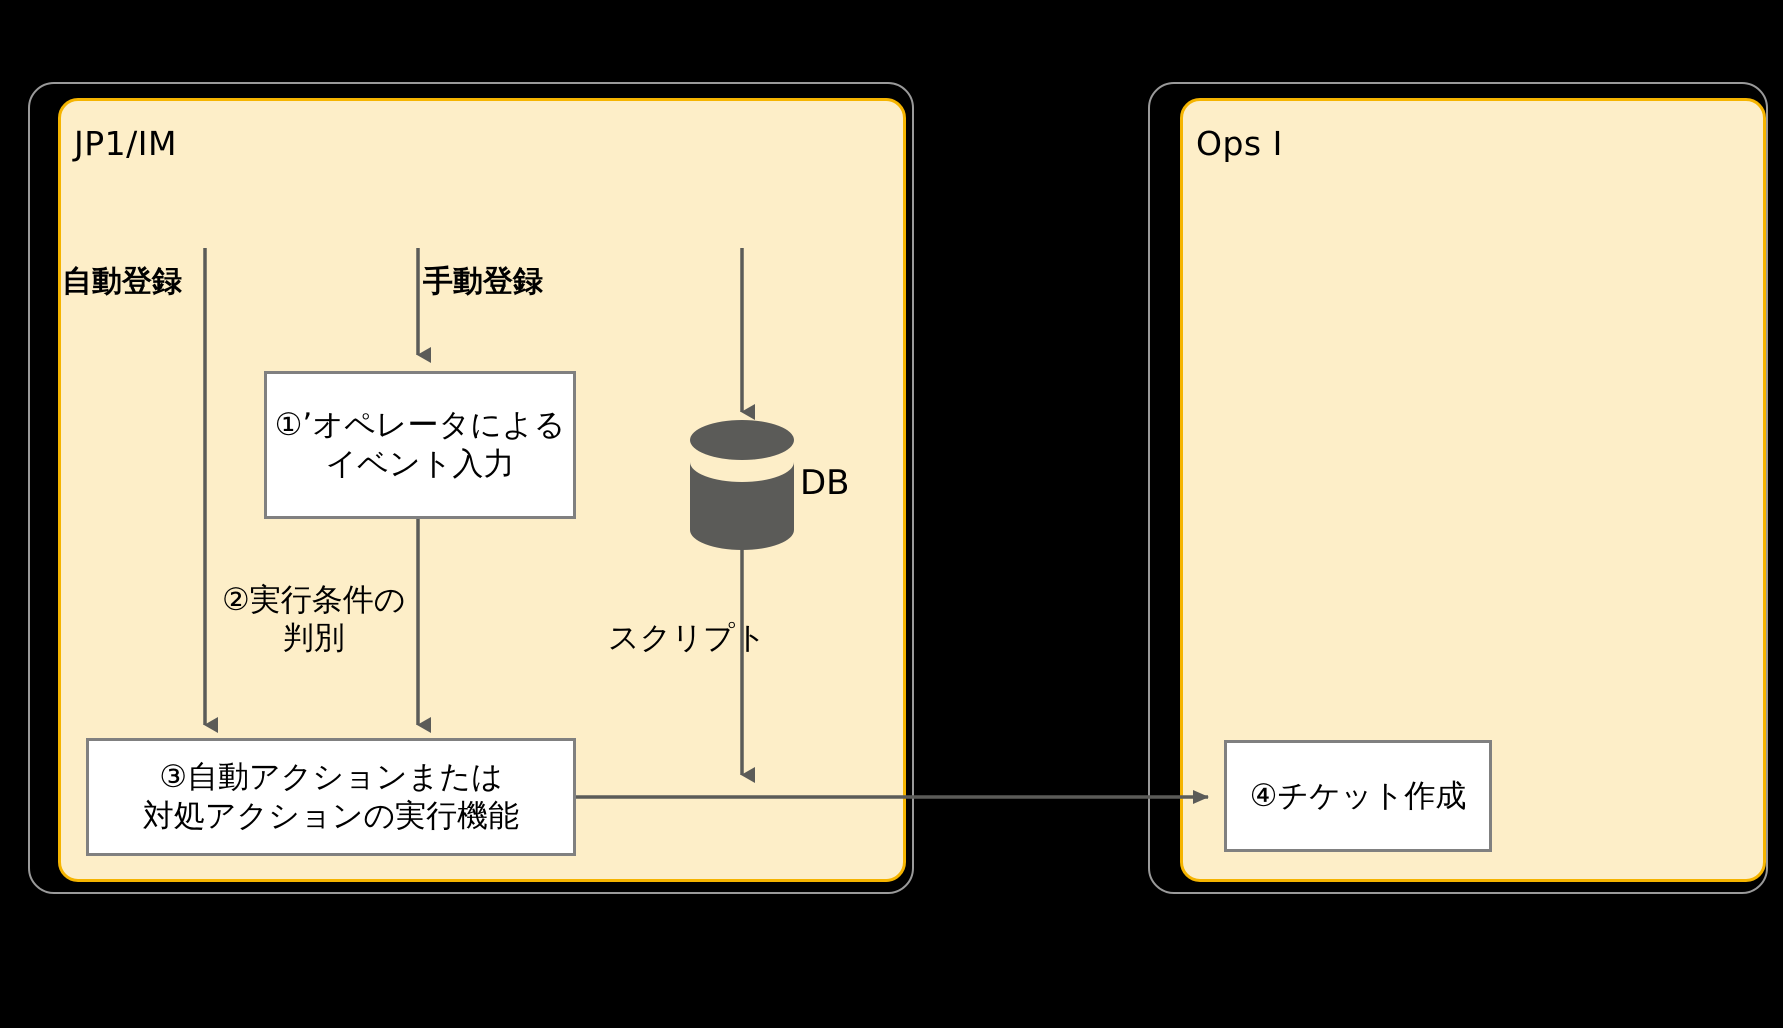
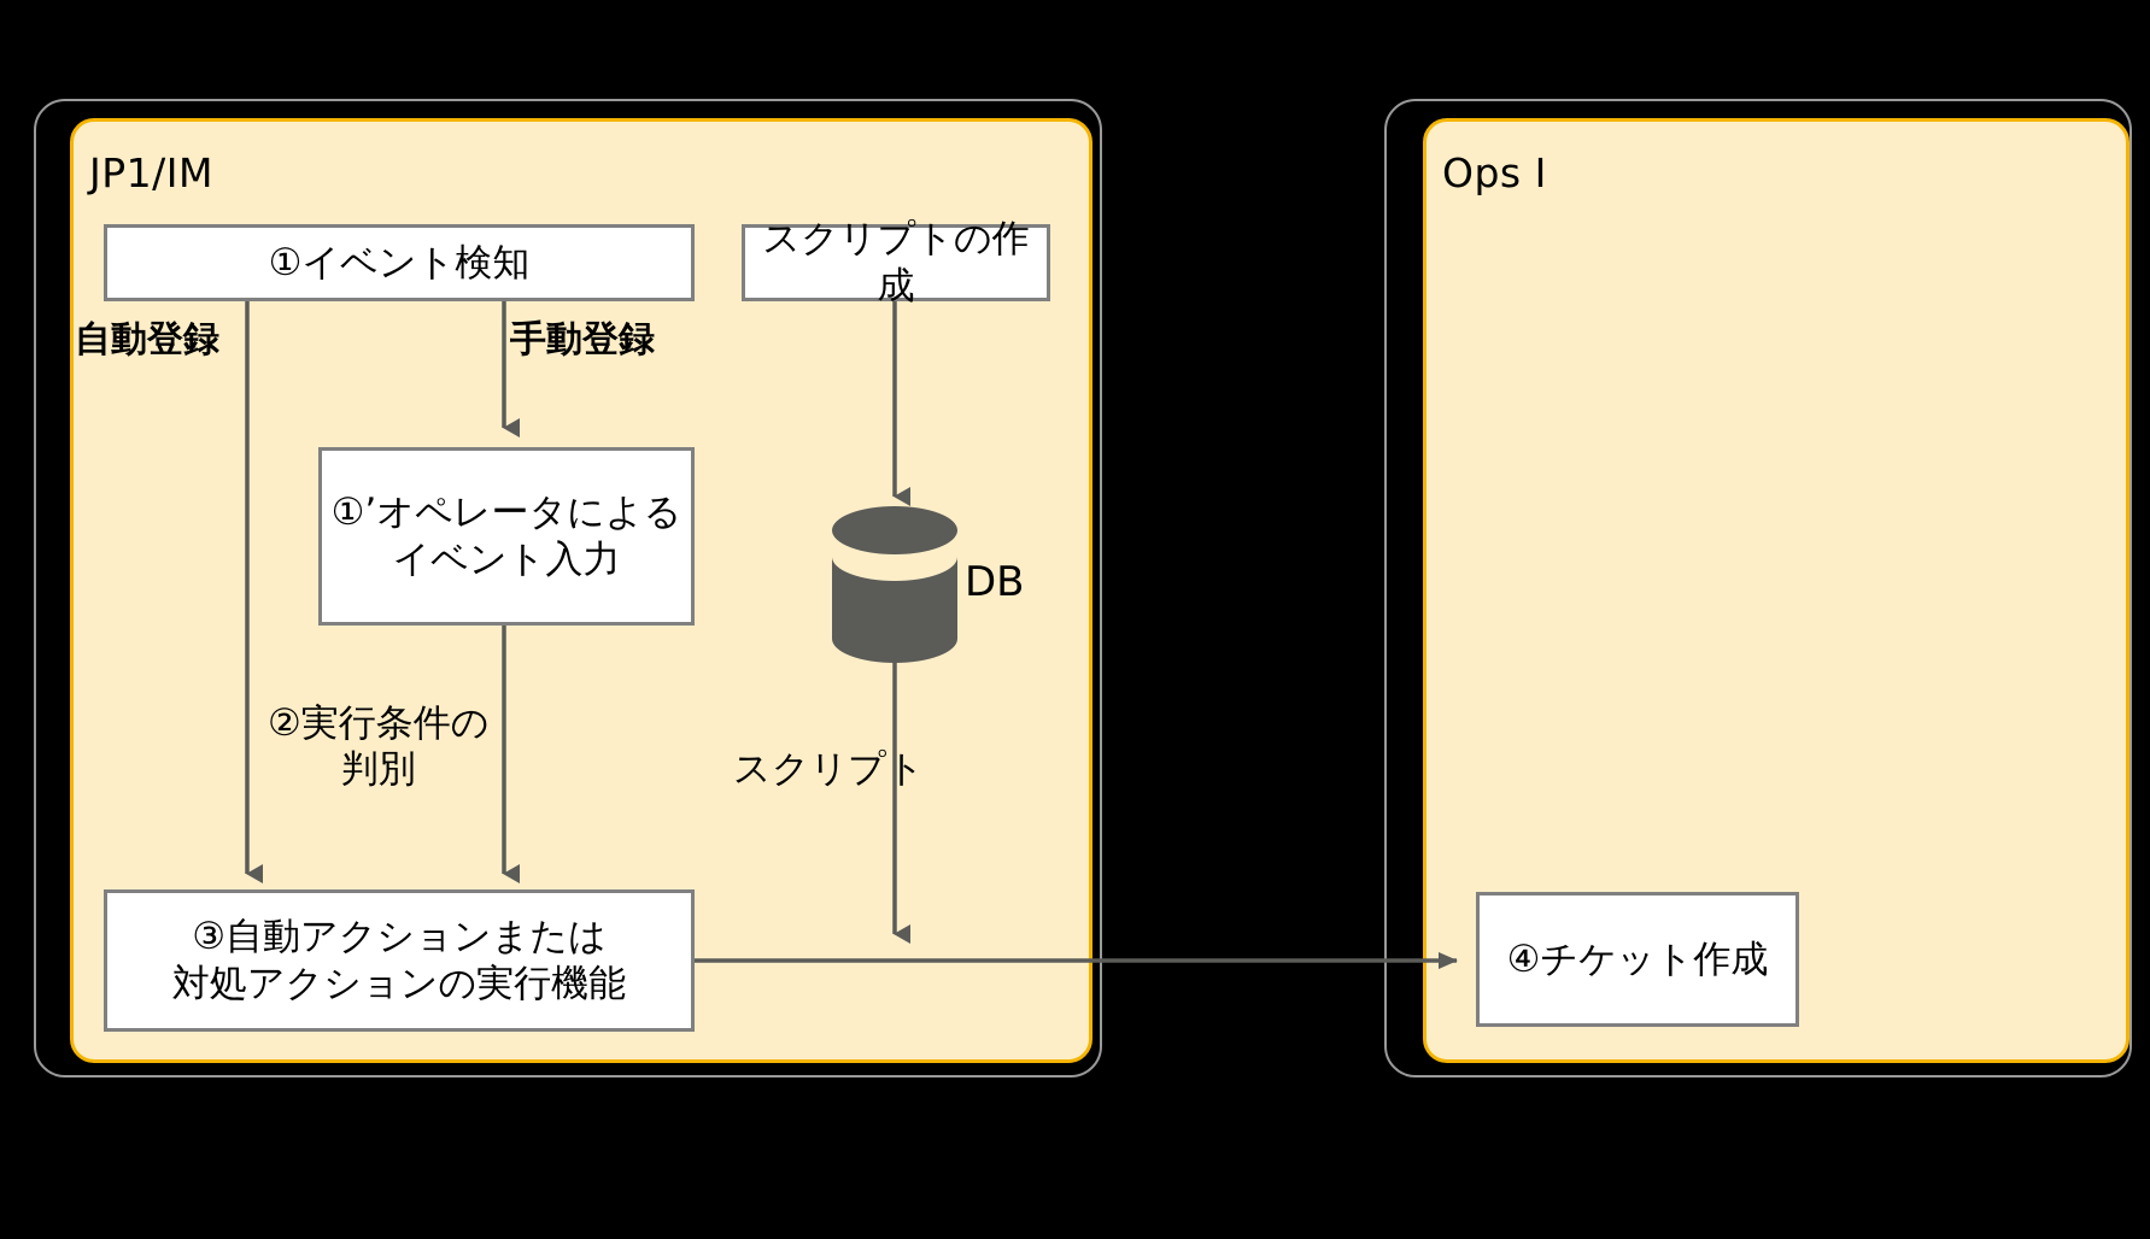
  JP1/IM
  Ops I
+ ①イベント検知
+ スクリプトの作成
  ①’オペレータによる
  イベント入力
  ③自動アクションまたは
  対処アクションの実行機能
  ④チケット作成
  自動登録
  手動登録
  ②実行条件の
  判別
  スクリプト
  DB
